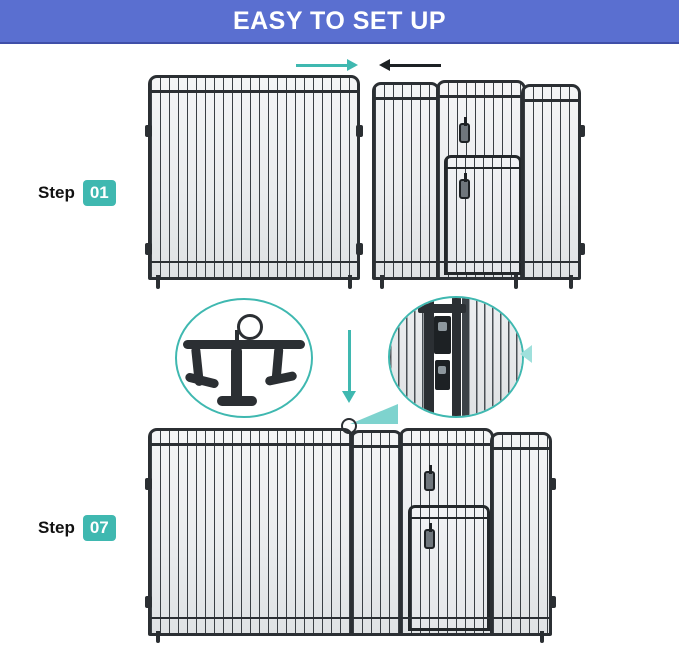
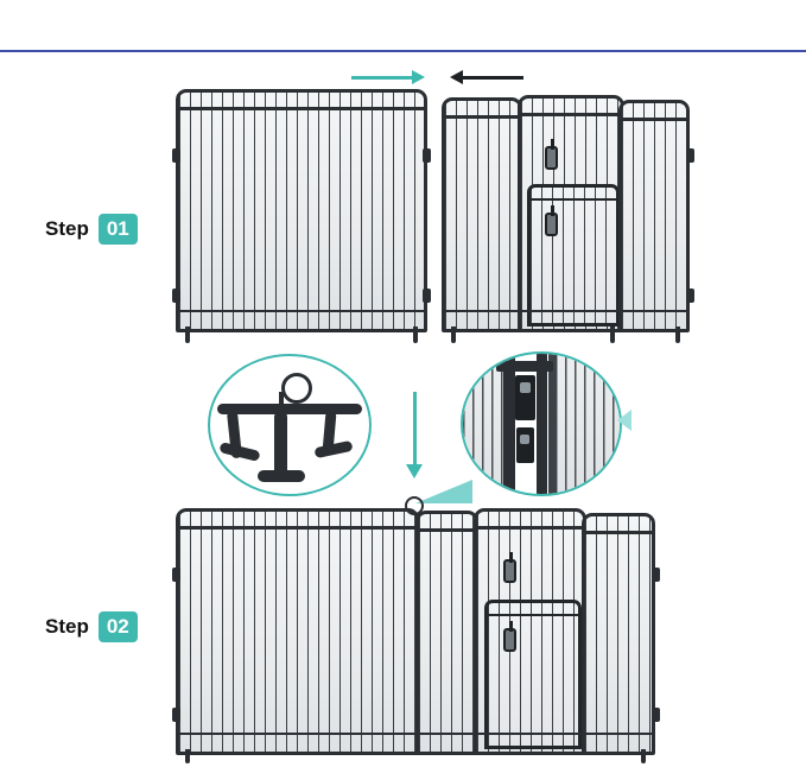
- EASY TO SET UP
  Step
  01
  Step
- 07
+ 02
